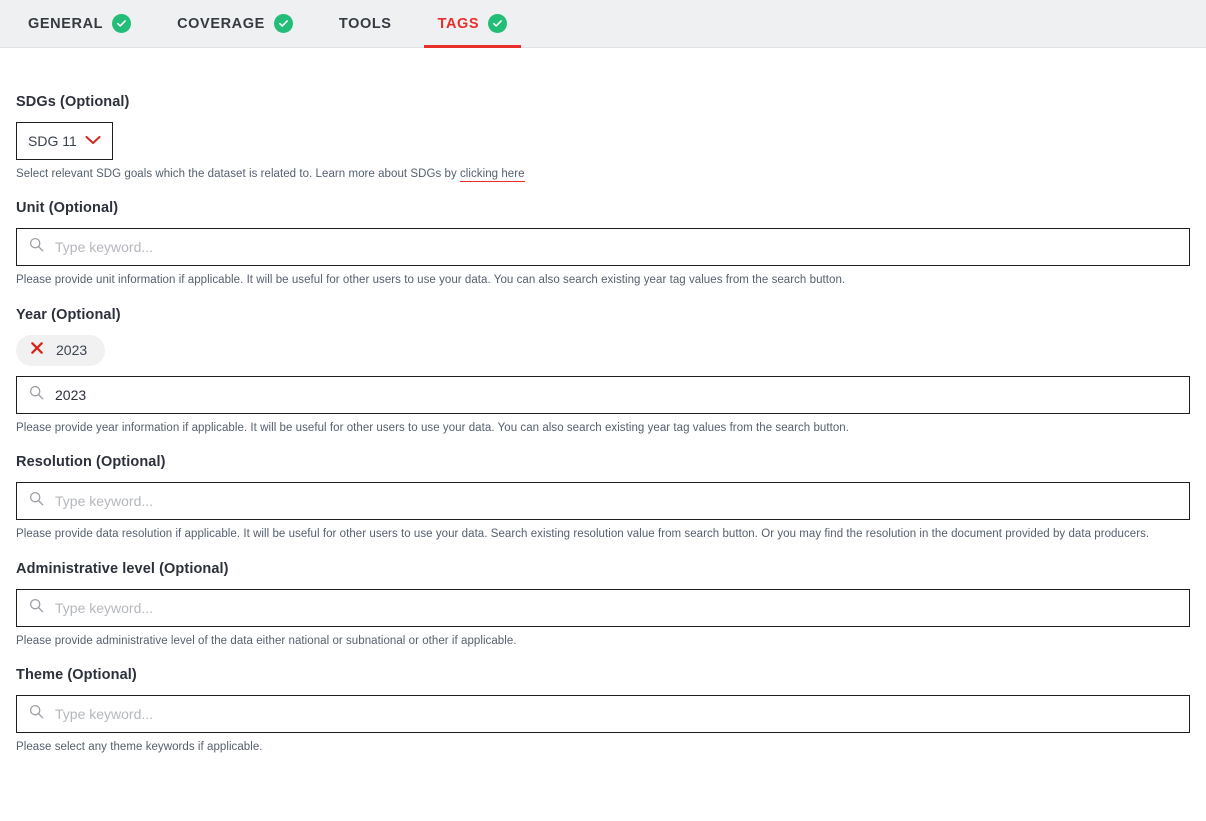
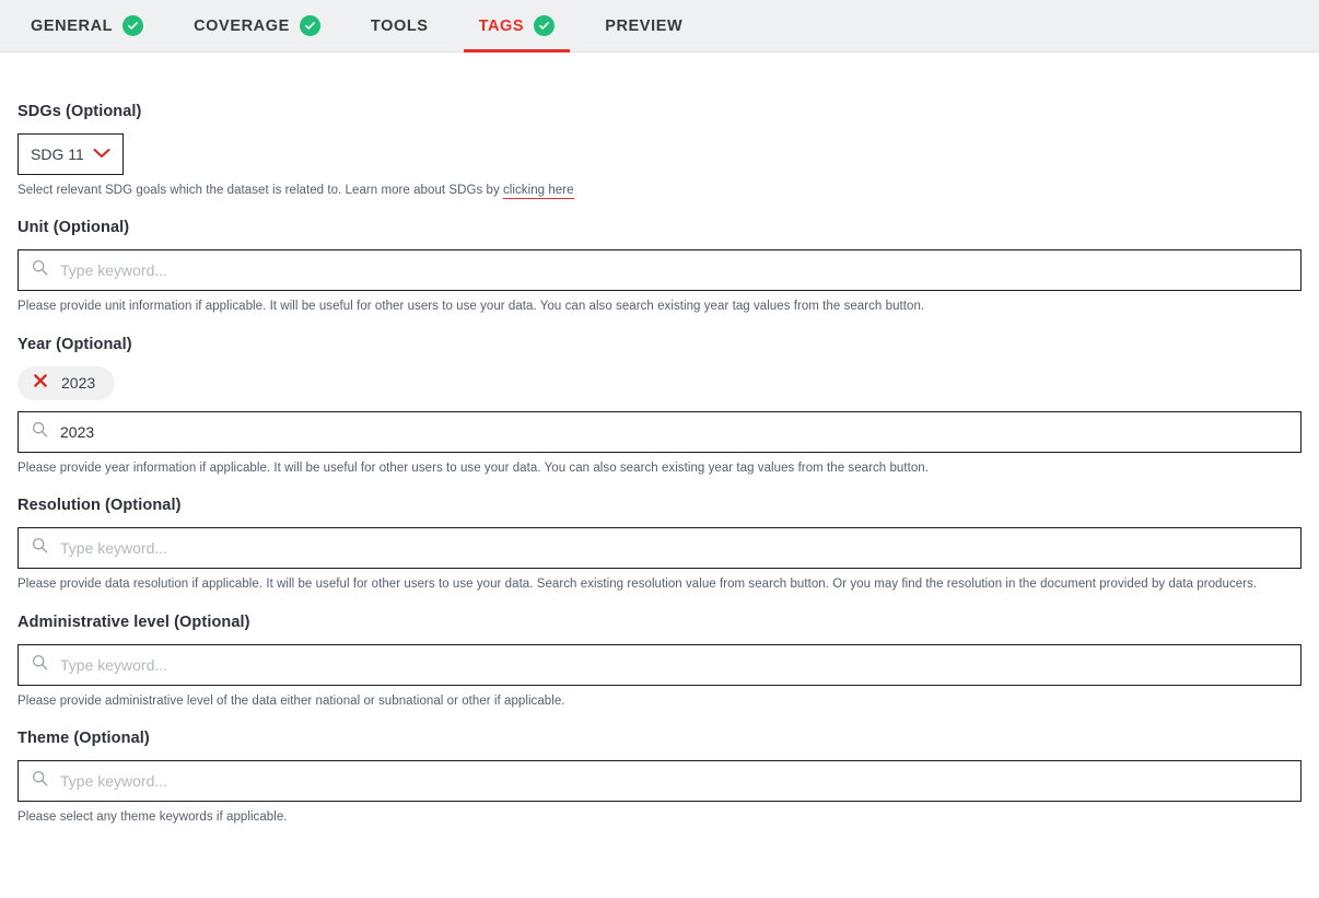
  GENERAL
  COVERAGE
  TOOLS
  TAGS
+ PREVIEW
  SDGs (Optional)
  SDG 11
  Select relevant SDG goals which the dataset is related to. Learn more about SDGs by clicking here
  Unit (Optional)
  Type keyword...
  Please provide unit information if applicable. It will be useful for other users to use your data. You can also search existing year tag values from the search button.
  Year (Optional)
  2023
  2023
  Please provide year information if applicable. It will be useful for other users to use your data. You can also search existing year tag values from the search button.
  Resolution (Optional)
  Type keyword...
  Please provide data resolution if applicable. It will be useful for other users to use your data. Search existing resolution value from search button. Or you may find the resolution in the document provided by data producers.
  Administrative level (Optional)
  Type keyword...
  Please provide administrative level of the data either national or subnational or other if applicable.
  Theme (Optional)
  Type keyword...
  Please select any theme keywords if applicable.
